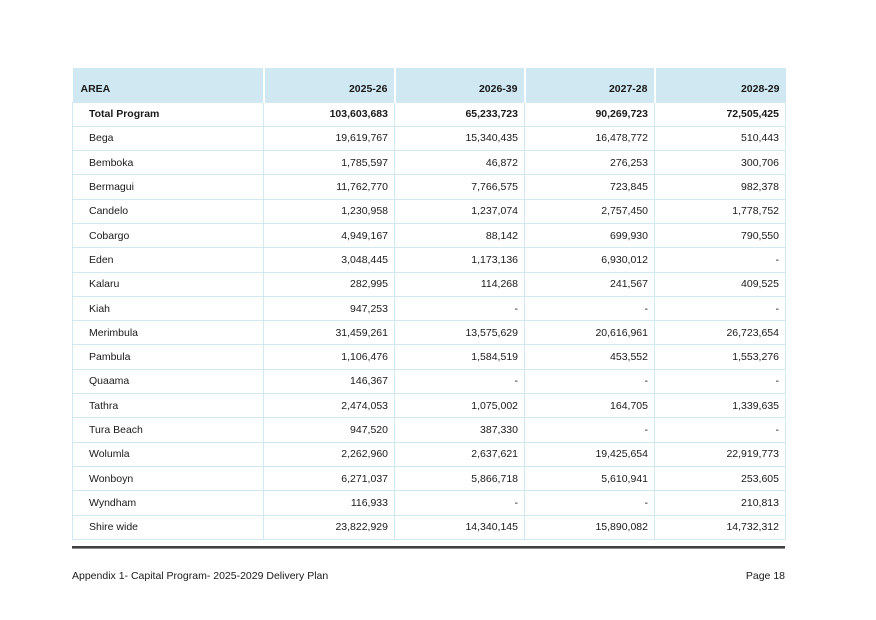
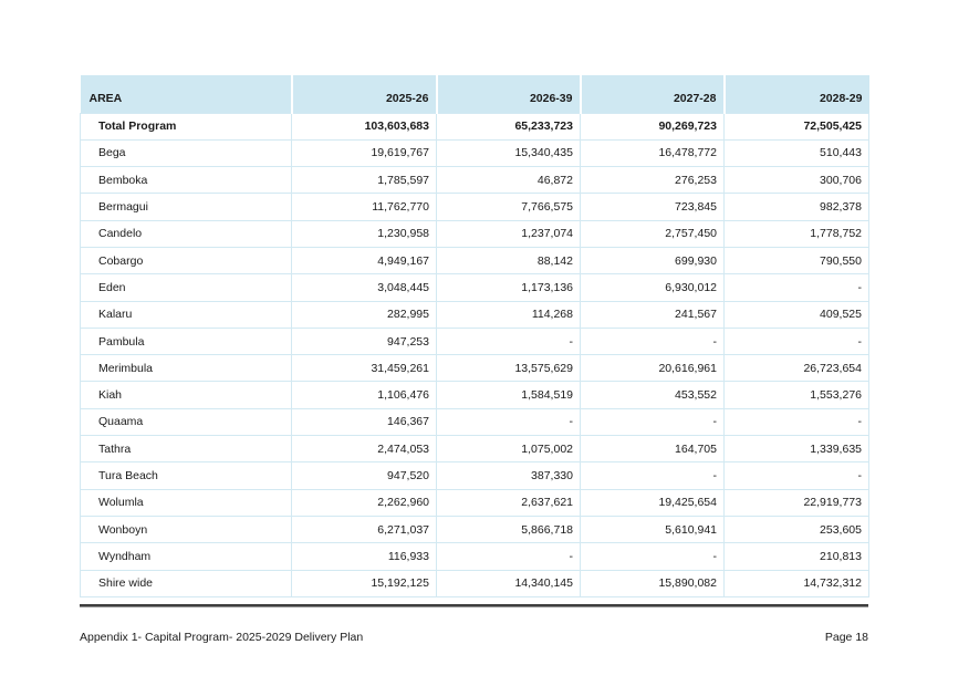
  AREA	2025-26	2026-39	2027-28	2028-29
  Total Program	103,603,683	65,233,723	90,269,723	72,505,425
  Bega	19,619,767	15,340,435	16,478,772	510,443
  Bemboka	1,785,597	46,872	276,253	300,706
  Bermagui	11,762,770	7,766,575	723,845	982,378
  Candelo	1,230,958	1,237,074	2,757,450	1,778,752
  Cobargo	4,949,167	88,142	699,930	790,550
  Eden	3,048,445	1,173,136	6,930,012	-
  Kalaru	282,995	114,268	241,567	409,525
- Kiah	947,253	-	-	-
+ Pambula	947,253	-	-	-
  Merimbula	31,459,261	13,575,629	20,616,961	26,723,654
- Pambula	1,106,476	1,584,519	453,552	1,553,276
+ Kiah	1,106,476	1,584,519	453,552	1,553,276
  Quaama	146,367	-	-	-
  Tathra	2,474,053	1,075,002	164,705	1,339,635
  Tura Beach	947,520	387,330	-	-
  Wolumla	2,262,960	2,637,621	19,425,654	22,919,773
  Wonboyn	6,271,037	5,866,718	5,610,941	253,605
  Wyndham	116,933	-	-	210,813
- Shire wide	23,822,929	14,340,145	15,890,082	14,732,312
+ Shire wide	15,192,125	14,340,145	15,890,082	14,732,312
  Appendix 1- Capital Program- 2025-2029 Delivery Plan
  Page 18
